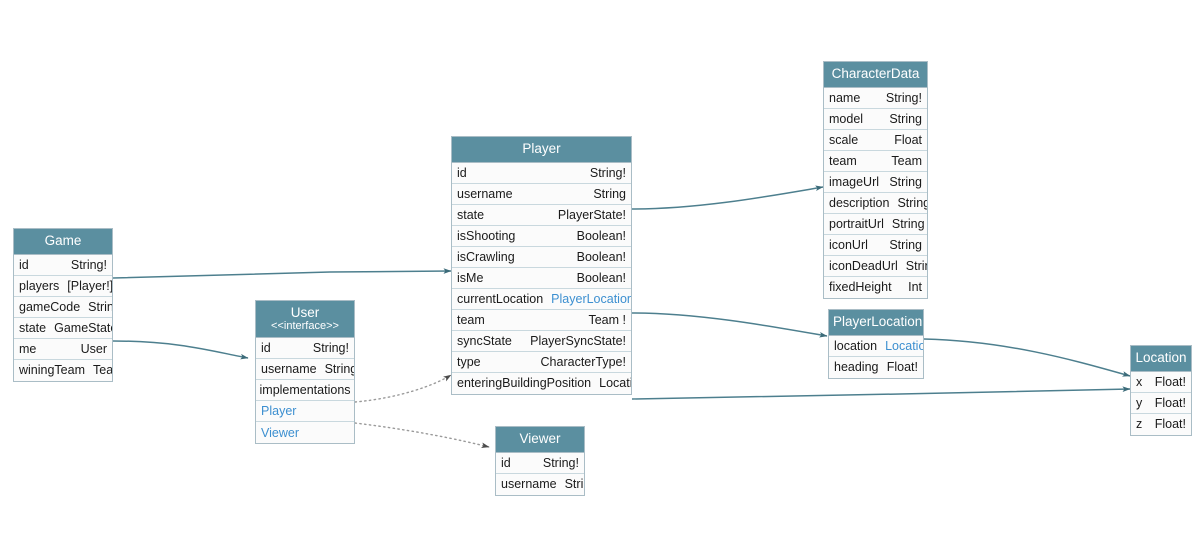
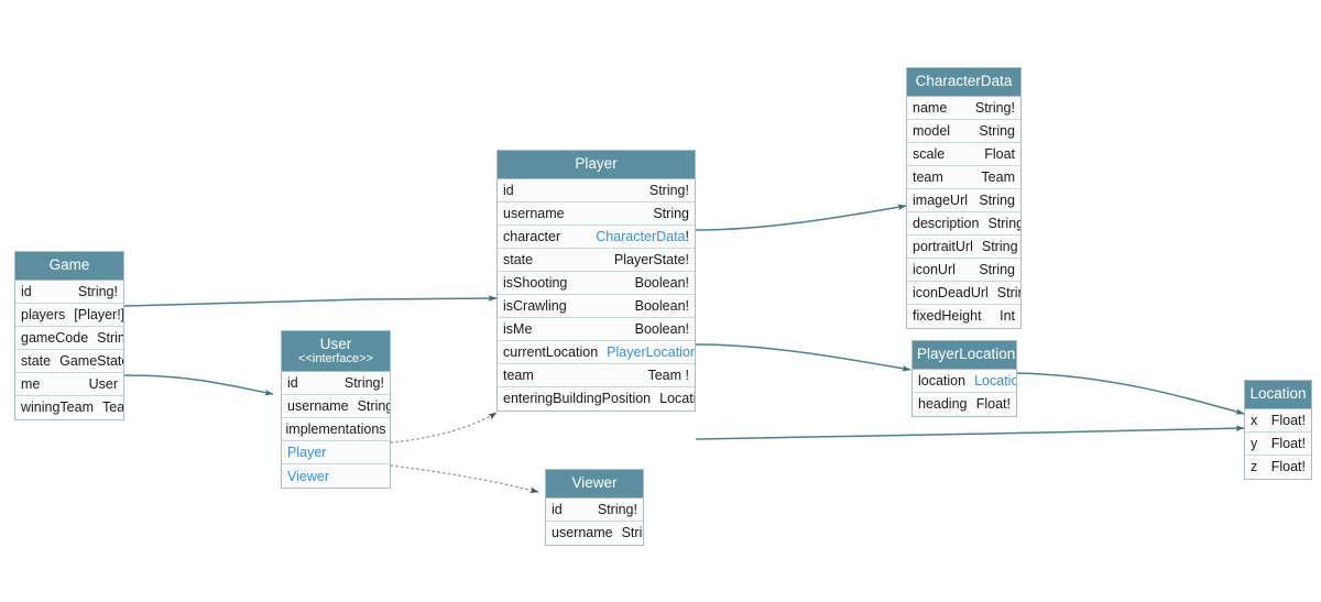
  Game
  id
  String!
  players
  [Player!]
  gameCode
  Strin
  state
  GameStat
  me
  User
  winingTeam
  Tea
  User
  <<interface>>
  id
  String!
  username
  String
  implementations
  Player
  Viewer
  Player
  id
  String!
  username
  String
+ character
+ CharacterData!
  state
  PlayerState!
  isShooting
  Boolean!
  isCrawling
  Boolean!
  isMe
  Boolean!
  currentLocation
  PlayerLocation
  team
  Team !
- syncState
- PlayerSyncState!
- type
- CharacterType!
  enteringBuildingPosition
  Viewer
  id
  String!
  username
  CharacterData
  name
  String!
  model
  String
  scale
  Float
  team
  Team
  imageUrl
  String
  description
  String
  portraitUrl
  String
  iconUrl
  String
  iconDeadUrl
  fixedHeight
  Int
  PlayerLocation
  location
  Locatio
  heading
  Float!
  Location
  x
  Float!
  y
  Float!
  z
  Float!
